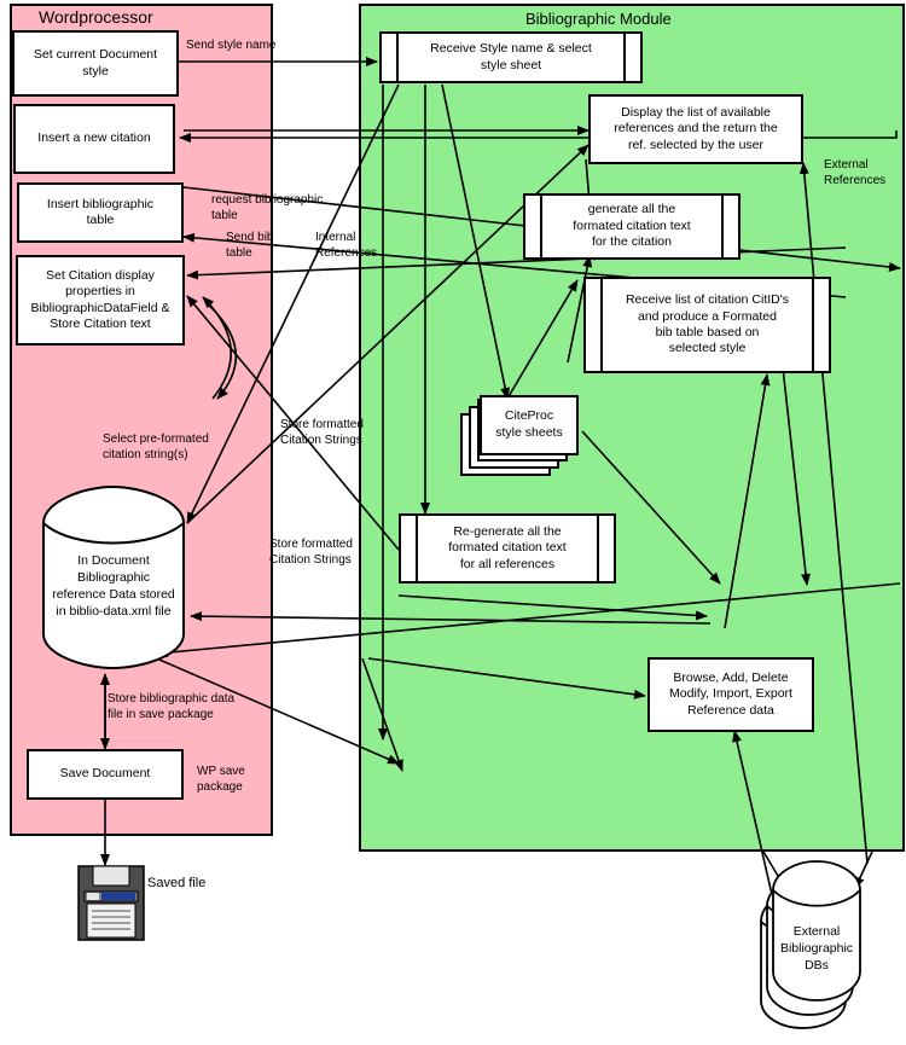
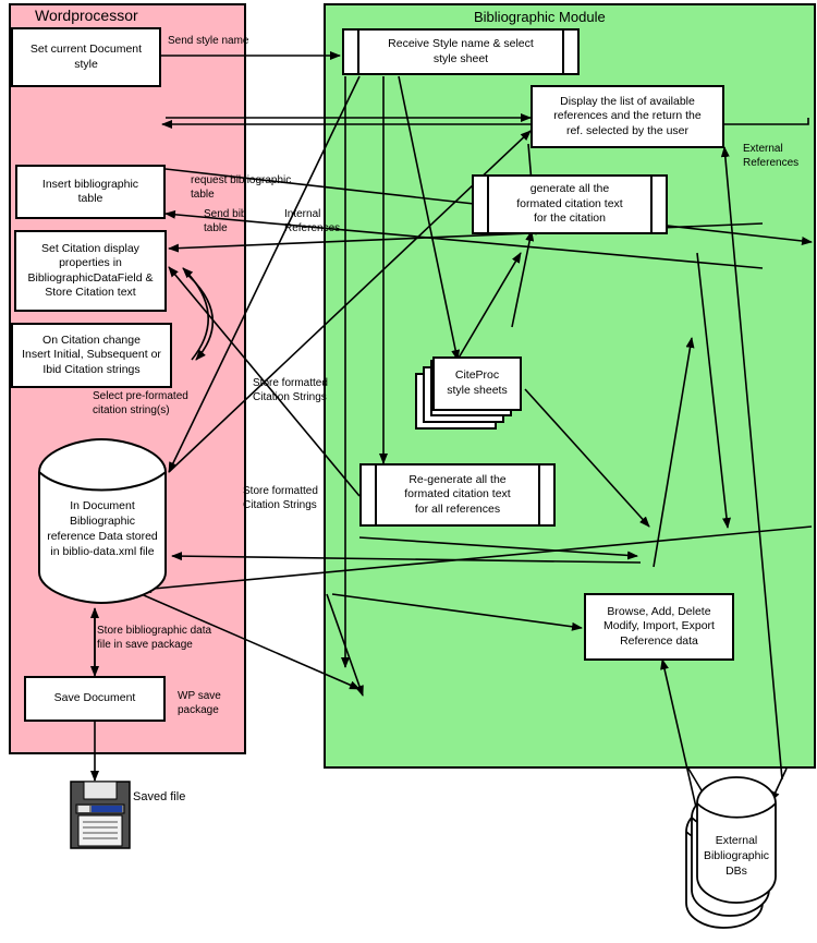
  Wordprocessor
  Bibliographic Module
  Set current Document
  style
- Insert a new citation
  Insert bibliographic
  table
  Set Citation display
  properties in
  BibliographicDataField &
  Store Citation text
+ On Citation change
+ Insert Initial, Subsequent or
+ Ibid Citation strings
  Save Document
  In Document
  Bibliographic
  reference Data stored
  in biblio-data.xml file
  Saved file
  Receive Style name & select
  style sheet
  Display the list of available
  references and the return the
  ref. selected by the user
  generate all the
  formated citation text
  for the citation
- Receive list of citation CitID's
- and produce a Formated
- bib table based on
- selected style
  Re-generate all the
  formated citation text
  for all references
  Browse, Add, Delete
  Modify, Import, Export
  Reference data
  CiteProc
  style sheets
  External
  Bibliographic
  DBs
  Send style name
  request bibliographic
  table
  Send bib
  table
  Internal
  References
  External
  References
  Select pre-formated
  citation string(s)
  Store formatted
  Citation Strings
  Store formatted
  Citation Strings
  Store bibliographic data
  file in save package
  WP save
  package
